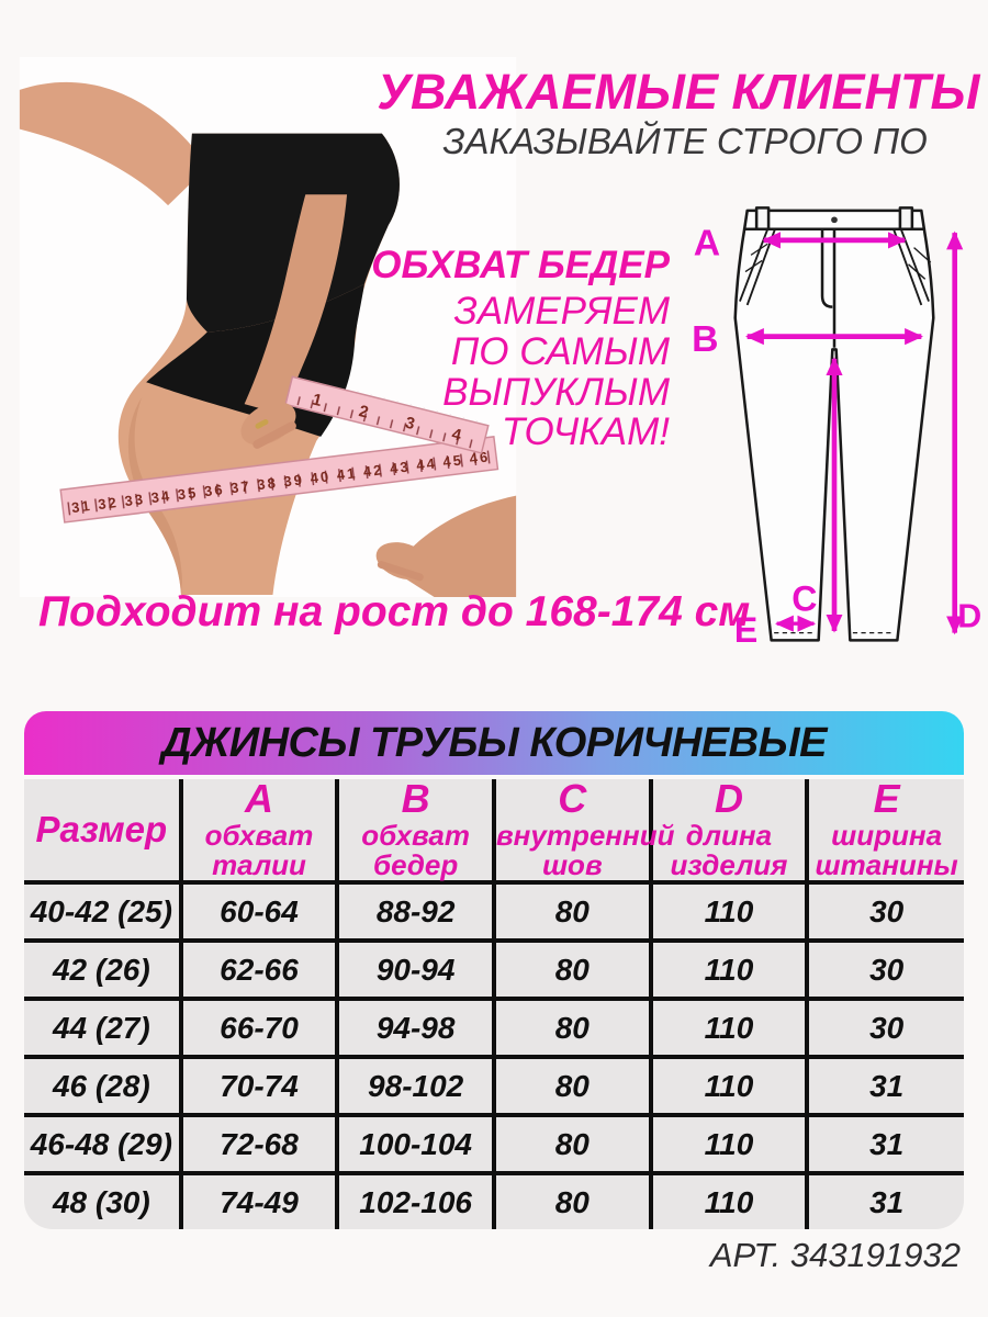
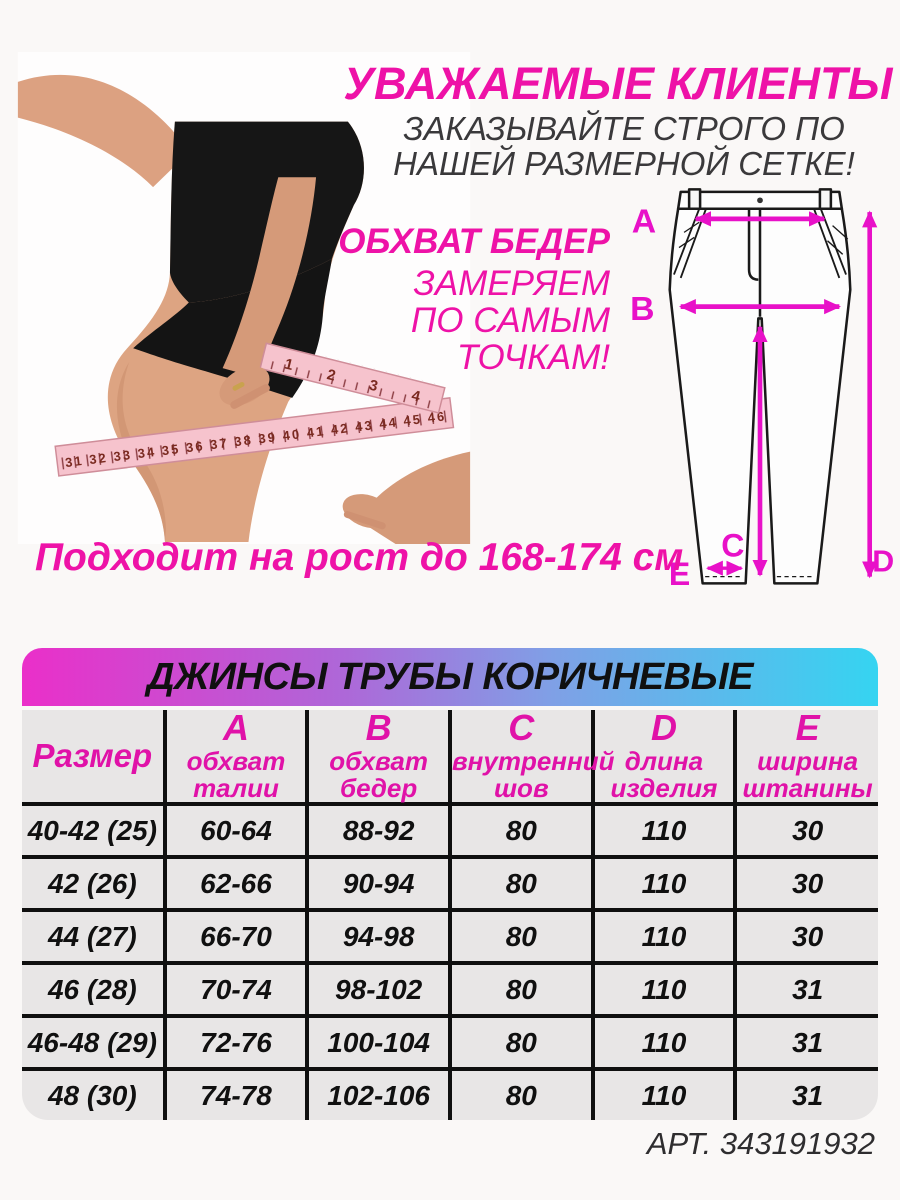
  УВАЖАЕМЫЕ КЛИЕНТЫ
  ЗАКАЗЫВАЙТЕ СТРОГО ПО
+ НАШЕЙ РАЗМЕРНОЙ СЕТКЕ!
  ОБХВАТ БЕДЕР
  ЗАМЕРЯЕМ
  ПО САМЫМ
- ВЫПУКЛЫМ
  ТОЧКАМ!
  A
  B
  C
  D
  E
  Подходит на рост до 168-174 см
  ДЖИНСЫ ТРУБЫ КОРИЧНЕВЫЕ
  Размер	Aобхват талии	Bобхват бедер	Cвнутренний шов	Dдлина изделия	Eширина штанины
  40-42 (25)	60-64	88-92	80	110	30
  42 (26)	62-66	90-94	80	110	30
  44 (27)	66-70	94-98	80	110	30
  46 (28)	70-74	98-102	80	110	31
- 46-48 (29)	72-68	100-104	80	110	31
+ 46-48 (29)	72-76	100-104	80	110	31
- 48 (30)	74-49	102-106	80	110	31
+ 48 (30)	74-78	102-106	80	110	31
  АРТ. 343191932
